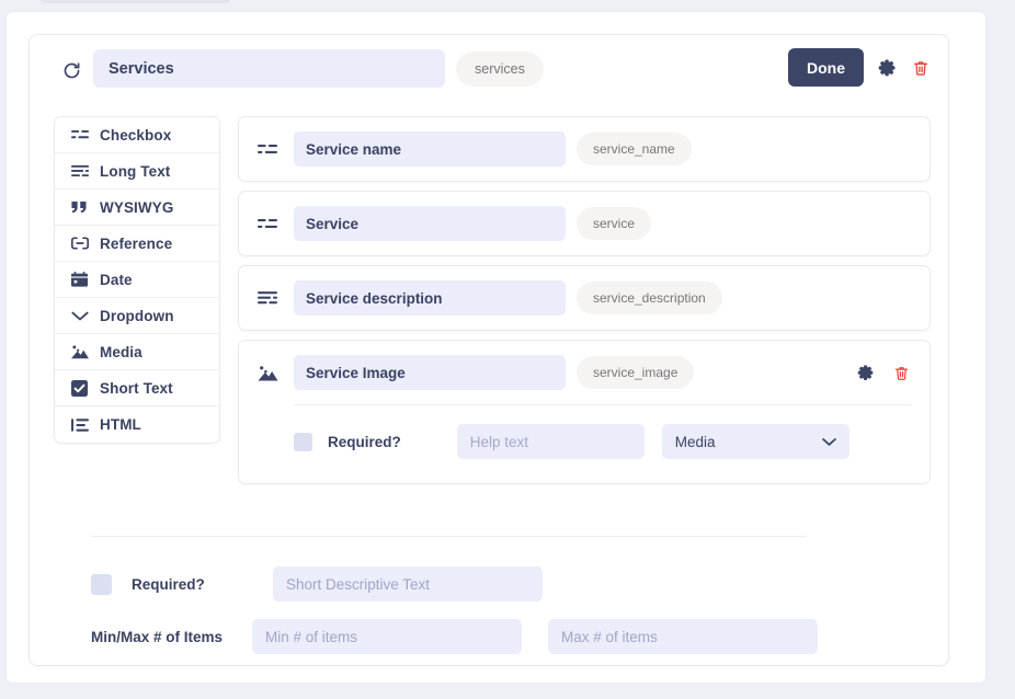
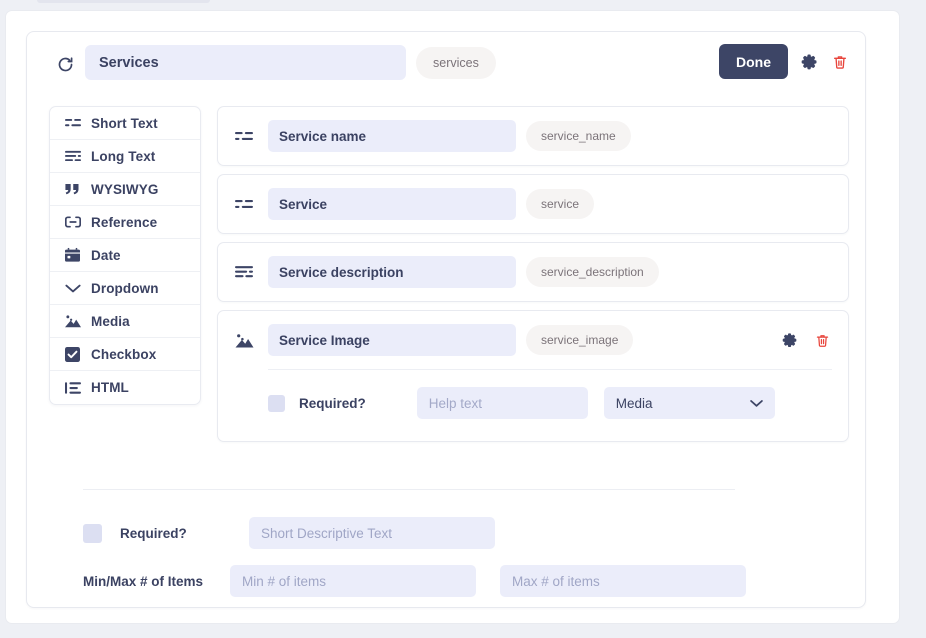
  Services
  services
  Done
- Checkbox
+ Short Text
  Long Text
  WYSIWYG
  Reference
  Date
  Dropdown
  Media
- Short Text
+ Checkbox
  HTML
  Service name
  service_name
  Service
  service
  Service description
  service_description
  Service Image
  service_image
  Required?
  Help text
  Media
  Required?
  Short Descriptive Text
  Min/Max # of Items
  Min # of items
  Max # of items
